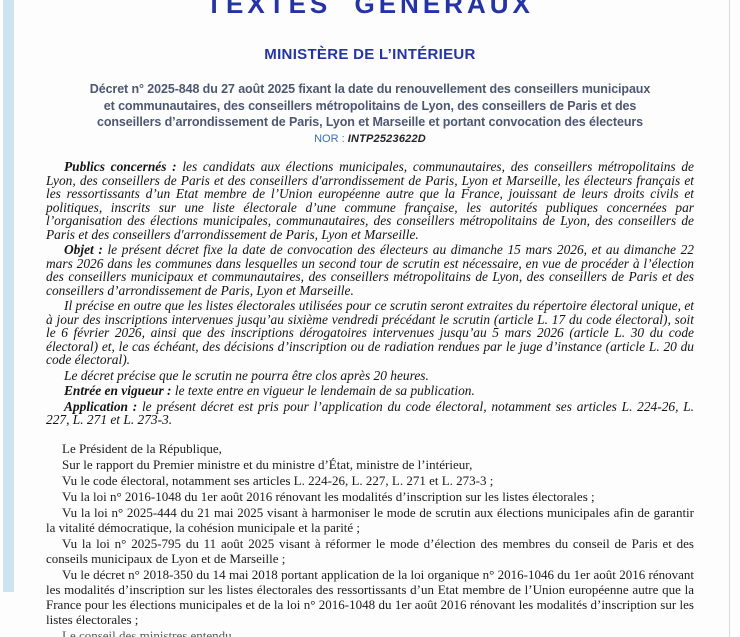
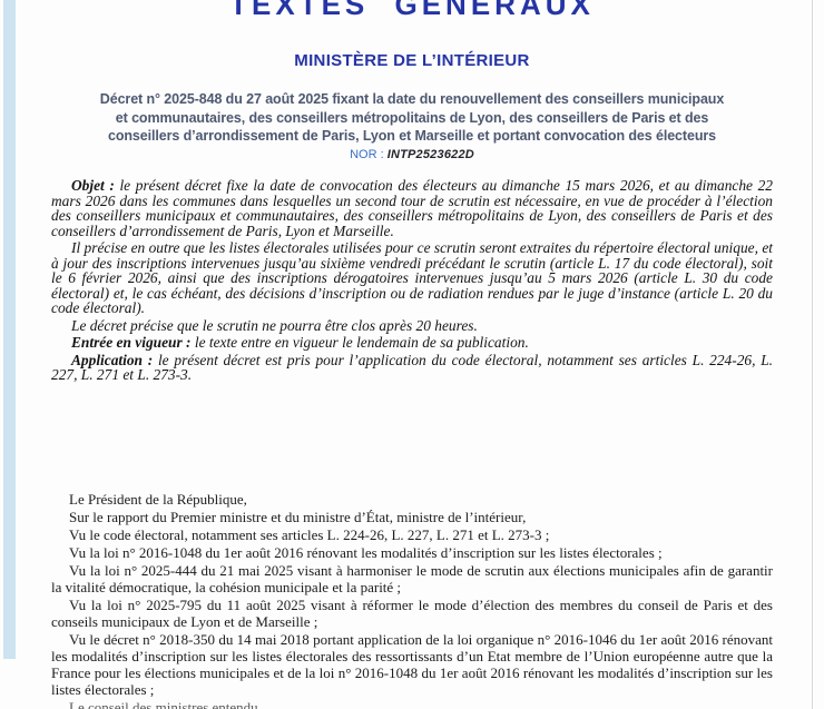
  TEXTES GÉNÉRAUX
  MINISTÈRE DE L’INTÉRIEUR
  Décret n° 2025-848 du 27 août 2025 fixant la date du renouvellement des conseillers municipaux et communautaires, des conseillers métropolitains de Lyon, des conseillers de Paris et des conseillers d’arrondissement de Paris, Lyon et Marseille et portant convocation des électeurs
  NOR : INTP2523622D
- Publics concernés : les candidats aux élections municipales, communautaires, des conseillers métropolitains de Lyon, des conseillers de Paris et des conseillers d'arrondissement de Paris, Lyon et Marseille, les électeurs français et les ressortissants d’un Etat membre de l’Union européenne autre que la France, jouissant de leurs droits civils et politiques, inscrits sur une liste électorale d’une commune française, les autorités publiques concernées par l’organisation des élections municipales, communautaires, des conseillers métropolitains de Lyon, des conseillers de Paris et des conseillers d'arrondissement de Paris, Lyon et Marseille.
  Objet : le présent décret fixe la date de convocation des électeurs au dimanche 15 mars 2026, et au dimanche 22 mars 2026 dans les communes dans lesquelles un second tour de scrutin est nécessaire, en vue de procéder à l’élection des conseillers municipaux et communautaires, des conseillers métropolitains de Lyon, des conseillers de Paris et des conseillers d’arrondissement de Paris, Lyon et Marseille.
  Il précise en outre que les listes électorales utilisées pour ce scrutin seront extraites du répertoire électoral unique, et à jour des inscriptions intervenues jusqu’au sixième vendredi précédant le scrutin (article L. 17 du code électoral), soit le 6 février 2026, ainsi que des inscriptions dérogatoires intervenues jusqu’au 5 mars 2026 (article L. 30 du code électoral) et, le cas échéant, des décisions d’inscription ou de radiation rendues par le juge d’instance (article L. 20 du code électoral).
  Le décret précise que le scrutin ne pourra être clos après 20 heures.
  Entrée en vigueur : le texte entre en vigueur le lendemain de sa publication.
  Application : le présent décret est pris pour l’application du code électoral, notamment ses articles L. 224-26, L. 227, L. 271 et L. 273-3.
  Le Président de la République,
  Sur le rapport du Premier ministre et du ministre d’État, ministre de l’intérieur,
  Vu le code électoral, notamment ses articles L. 224-26, L. 227, L. 271 et L. 273-3 ;
  Vu la loi n° 2016-1048 du 1er août 2016 rénovant les modalités d’inscription sur les listes électorales ;
  Vu la loi n° 2025-444 du 21 mai 2025 visant à harmoniser le mode de scrutin aux élections municipales afin de garantir la vitalité démocratique, la cohésion municipale et la parité ;
  Vu la loi n° 2025-795 du 11 août 2025 visant à réformer le mode d’élection des membres du conseil de Paris et des conseils municipaux de Lyon et de Marseille ;
  Vu le décret n° 2018-350 du 14 mai 2018 portant application de la loi organique n° 2016-1046 du 1er août 2016 rénovant les modalités d’inscription sur les listes électorales des ressortissants d’un Etat membre de l’Union européenne autre que la France pour les élections municipales et de la loi n° 2016-1048 du 1er août 2016 rénovant les modalités d’inscription sur les listes électorales ;
  Le conseil des ministres entendu,
